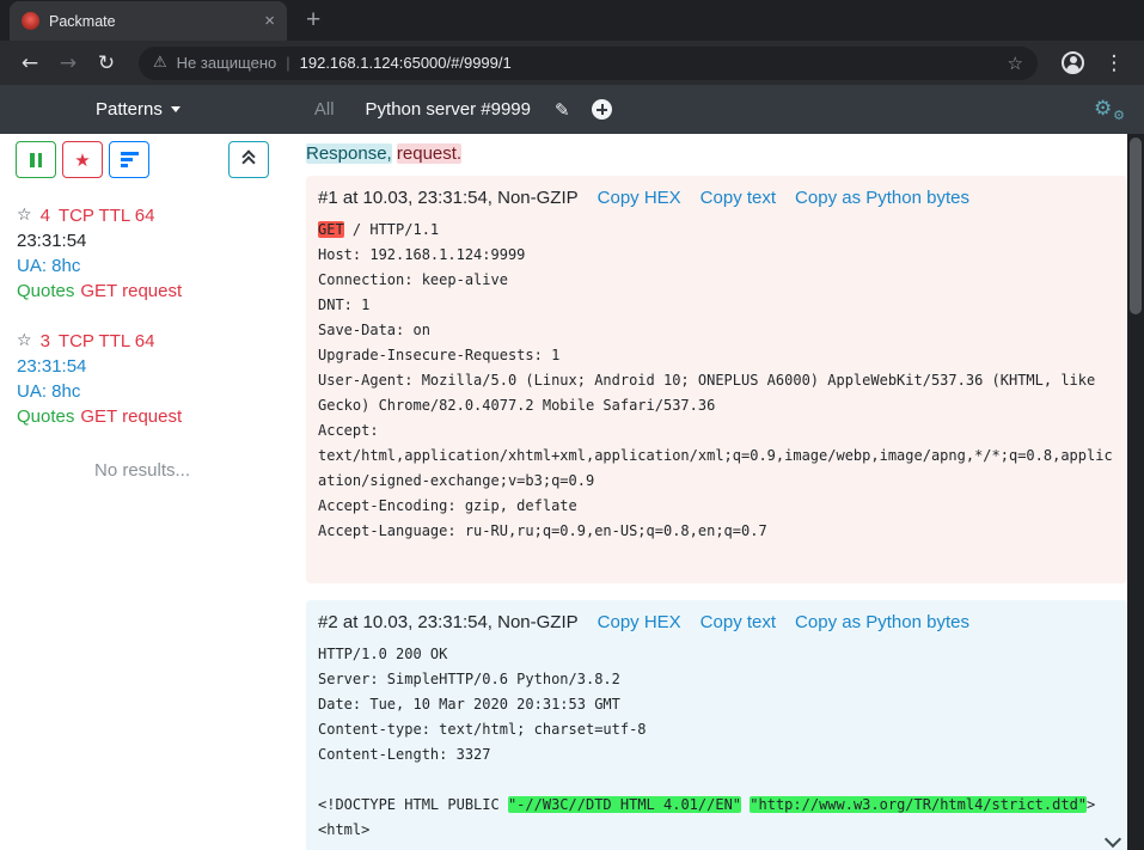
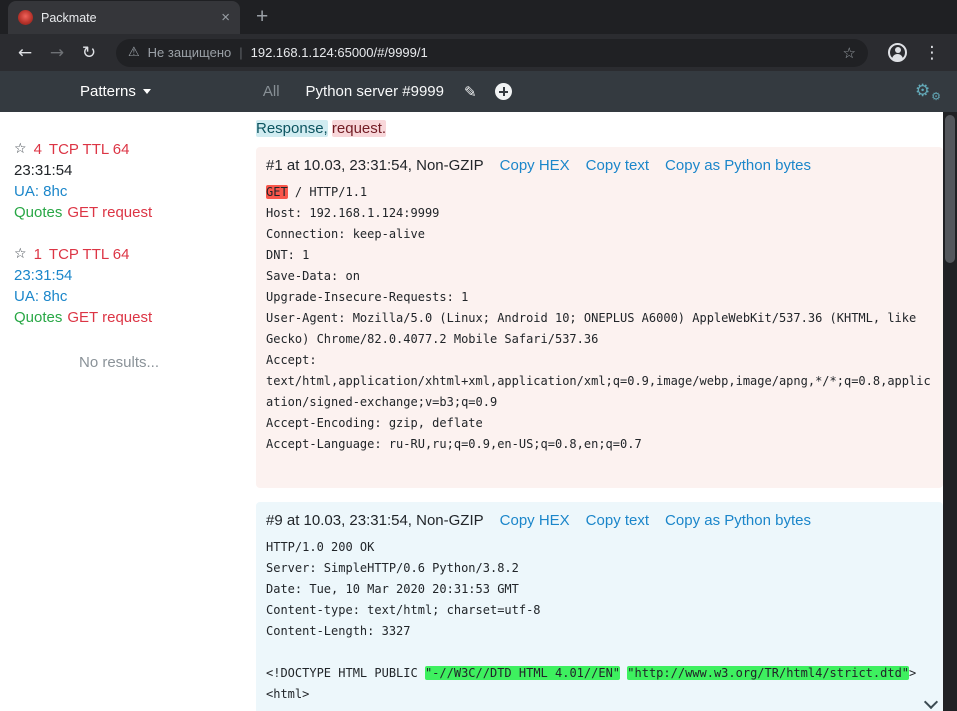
  Packmate
  ×
  +
  ←
  →
  ↻
  ⚠
  Не защищено
  |
  192.168.1.124:65000/#/9999/1
  ☆
  ⋮
  Patterns
  All
  Python server #9999
  ✎
  ⚙
  ⚙
- ★
  ☆
  4
  TCP TTL 64
  23:31:54
  UA: 8hc
  Quotes GET request
  ☆
- 3
+ 1
  TCP TTL 64
  23:31:54
  UA: 8hc
  Quotes GET request
  No results...
  Response, request.
  #1 at 10.03, 23:31:54, Non-GZIP
  Copy HEX
  Copy text
  Copy as Python bytes
  GET / HTTP/1.1
  Host: 192.168.1.124:9999
  Connection: keep-alive
  DNT: 1
  Save-Data: on
  Upgrade-Insecure-Requests: 1
  User-Agent: Mozilla/5.0 (Linux; Android 10; ONEPLUS A6000) AppleWebKit/537.36 (KHTML, like Gecko) Chrome/82.0.4077.2 Mobile Safari/537.36
  Accept: text/html,application/xhtml+xml,application/xml;q=0.9,image/webp,image/apng,*/*;q=0.8,application/signed-exchange;v=b3;q=0.9
  Accept-Encoding: gzip, deflate
  Accept-Language: ru-RU,ru;q=0.9,en-US;q=0.8,en;q=0.7
- #2 at 10.03, 23:31:54, Non-GZIP
+ #9 at 10.03, 23:31:54, Non-GZIP
  Copy HEX
  Copy text
  Copy as Python bytes
  HTTP/1.0 200 OK
  Server: SimpleHTTP/0.6 Python/3.8.2
  Date: Tue, 10 Mar 2020 20:31:53 GMT
  Content-type: text/html; charset=utf-8
  Content-Length: 3327
  <!DOCTYPE HTML PUBLIC "-//W3C//DTD HTML 4.01//EN" "http://www.w3.org/TR/html4/strict.dtd">
  <html>
